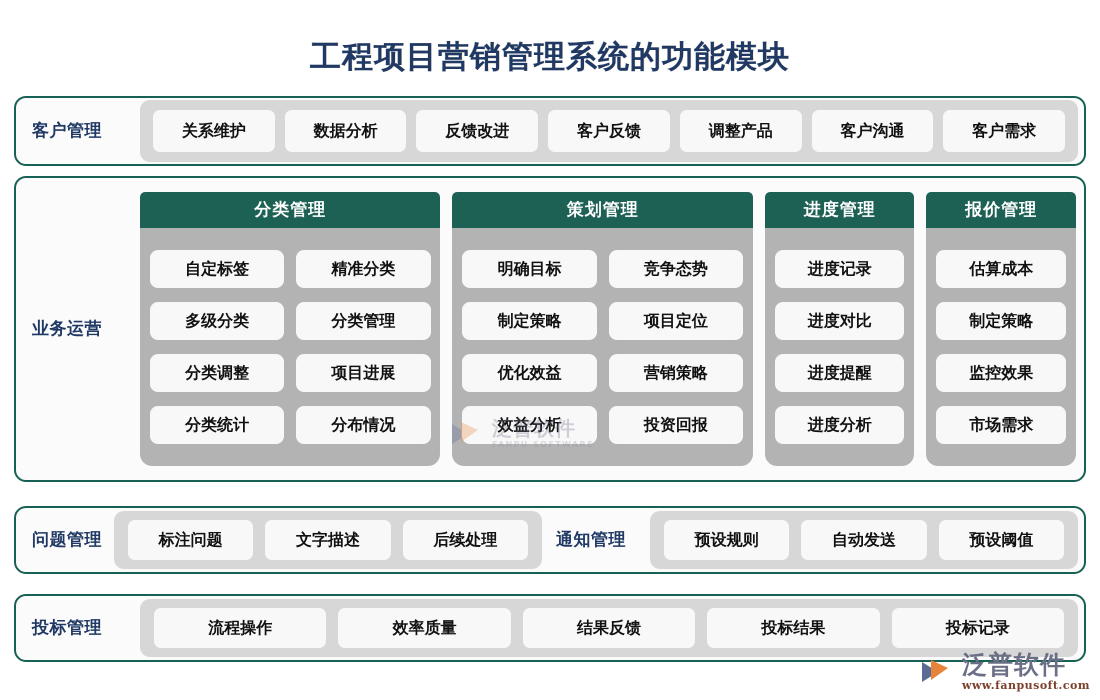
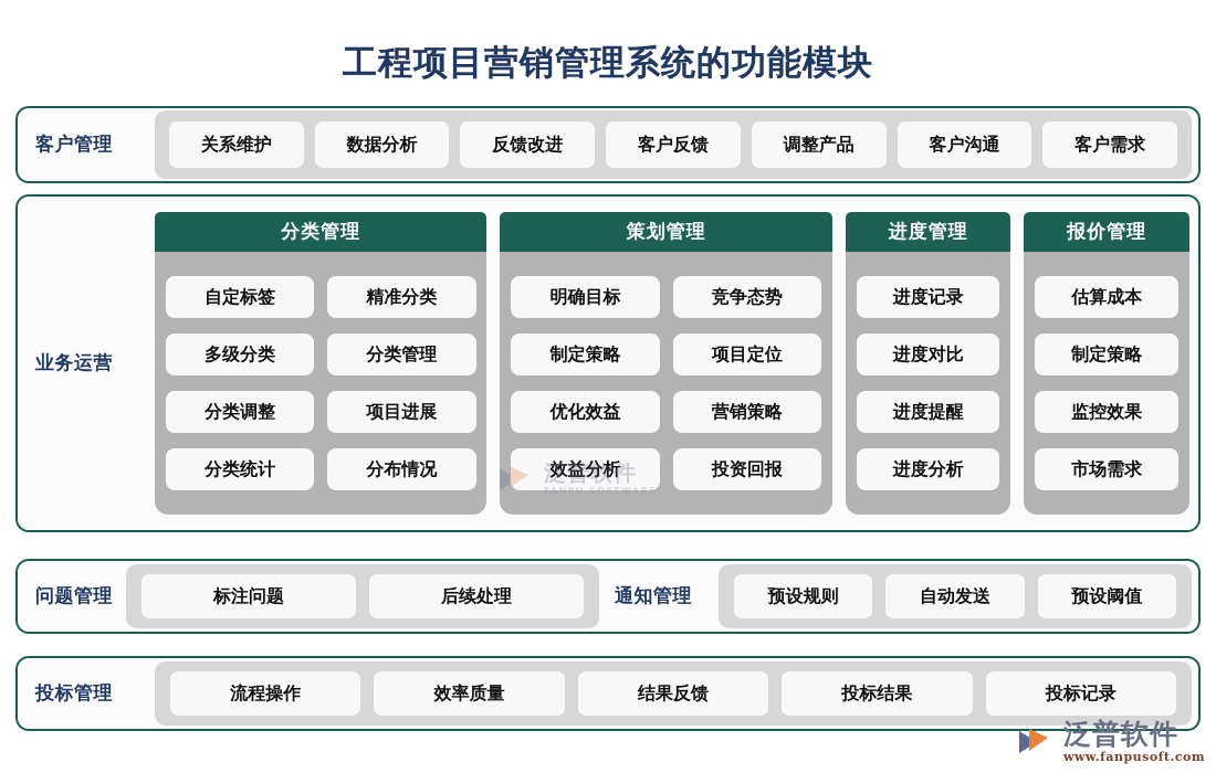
  工程项目营销管理系统的功能模块
  客户管理
  关系维护
  数据分析
  反馈改进
  客户反馈
  调整产品
  客户沟通
  客户需求
  业务运营
  分类管理
  自定标签
  精准分类
  多级分类
  分类管理
  分类调整
  项目进展
  分类统计
  分布情况
  策划管理
  明确目标
  竞争态势
  制定策略
  项目定位
  优化效益
  营销策略
  效益分析
  投资回报
  进度管理
  进度记录
  进度对比
  进度提醒
  进度分析
  报价管理
  估算成本
  制定策略
  监控效果
  市场需求
  问题管理
  标注问题
- 文字描述
  后续处理
  通知管理
  预设规则
  自动发送
  预设阈值
  投标管理
  流程操作
  效率质量
  结果反馈
  投标结果
  投标记录
  泛普软件
  FANPU SOFTWARE
  泛普软件
  www.fanpusoft.com
